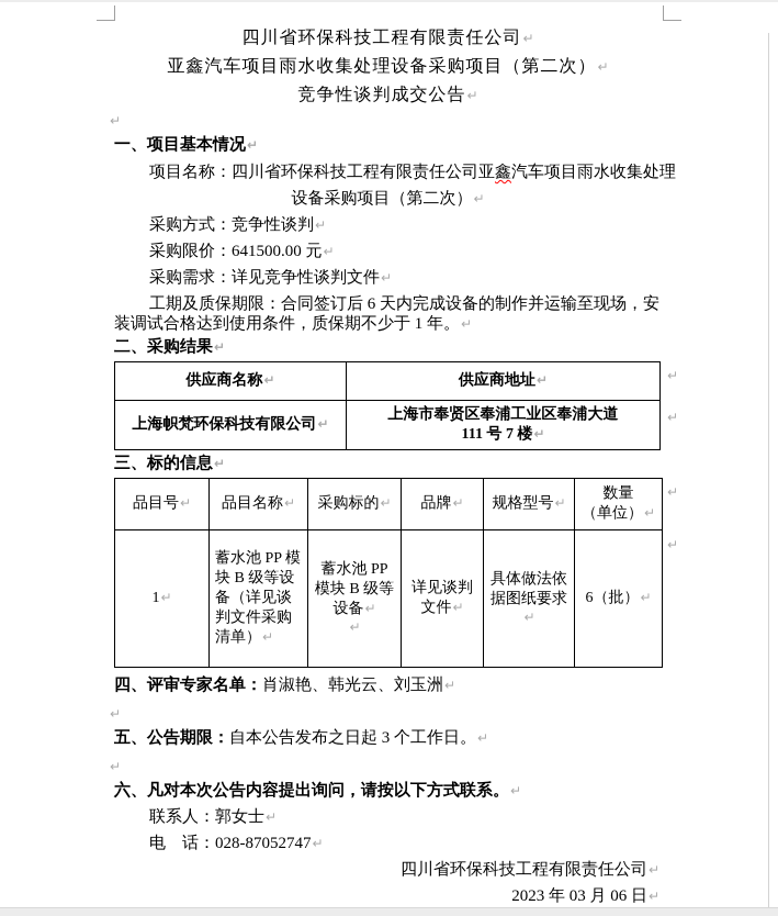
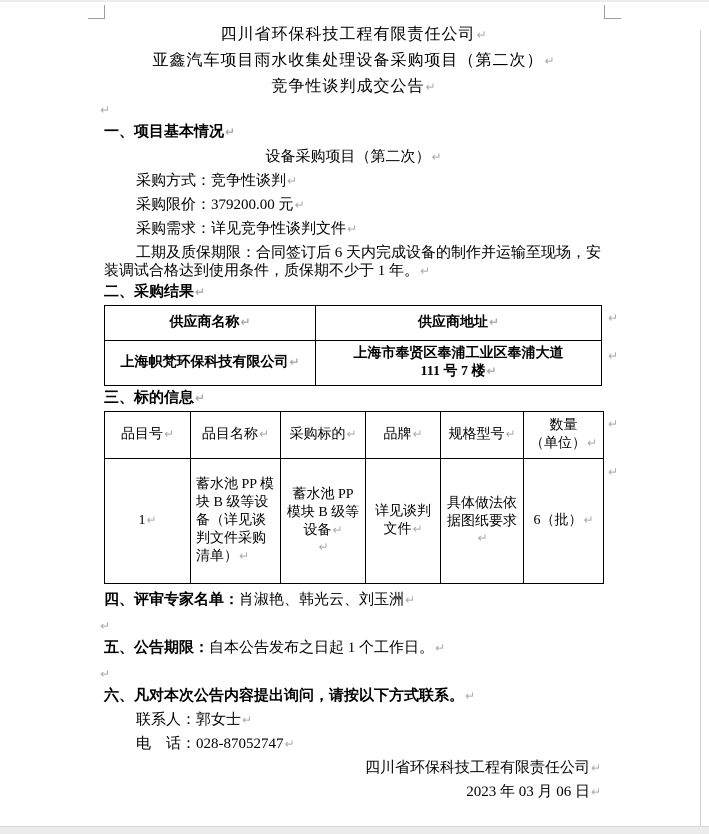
  四川省环保科技工程有限责任公司↵
  亚鑫汽车项目雨水收集处理设备采购项目（第二次）↵
  竞争性谈判成交公告↵
  ↵
  一、项目基本情况↵
- 项目名称：四川省环保科技工程有限责任公司亚鑫汽车项目雨水收集处理
  设备采购项目（第二次）↵
  采购方式：竞争性谈判↵
- 采购限价：641500.00 元↵
+ 采购限价：379200.00 元↵
  采购需求：详见竞争性谈判文件↵
  工期及质保期限：合同签订后 6 天内完成设备的制作并运输至现场，安
  装调试合格达到使用条件，质保期不少于 1 年。↵
  二、采购结果↵
  供应商名称↵	供应商地址↵
  上海帜梵环保科技有限公司↵	上海市奉贤区奉浦工业区奉浦大道111 号 7 楼↵
  ↵
  ↵
  三、标的信息↵
  品目号↵	品目名称↵	采购标的↵	品牌↵	规格型号↵	数量（单位）↵
  1↵	蓄水池 PP 模块 B 级等设备（详见谈判文件采购清单）↵	蓄水池 PP 模块 B 级等设备↵↵	详见谈判文件↵	具体做法依据图纸要求↵	6（批）↵
  ↵
  ↵
  四、评审专家名单：肖淑艳、韩光云、刘玉洲↵
  ↵
- 五、公告期限：自本公告发布之日起 3 个工作日。↵
+ 五、公告期限：自本公告发布之日起 1 个工作日。↵
  ↵
  六、凡对本次公告内容提出询问，请按以下方式联系。↵
  联系人：郭女士↵
  电 话：028-87052747↵
  四川省环保科技工程有限责任公司↵
  2023 年 03 月 06 日↵
